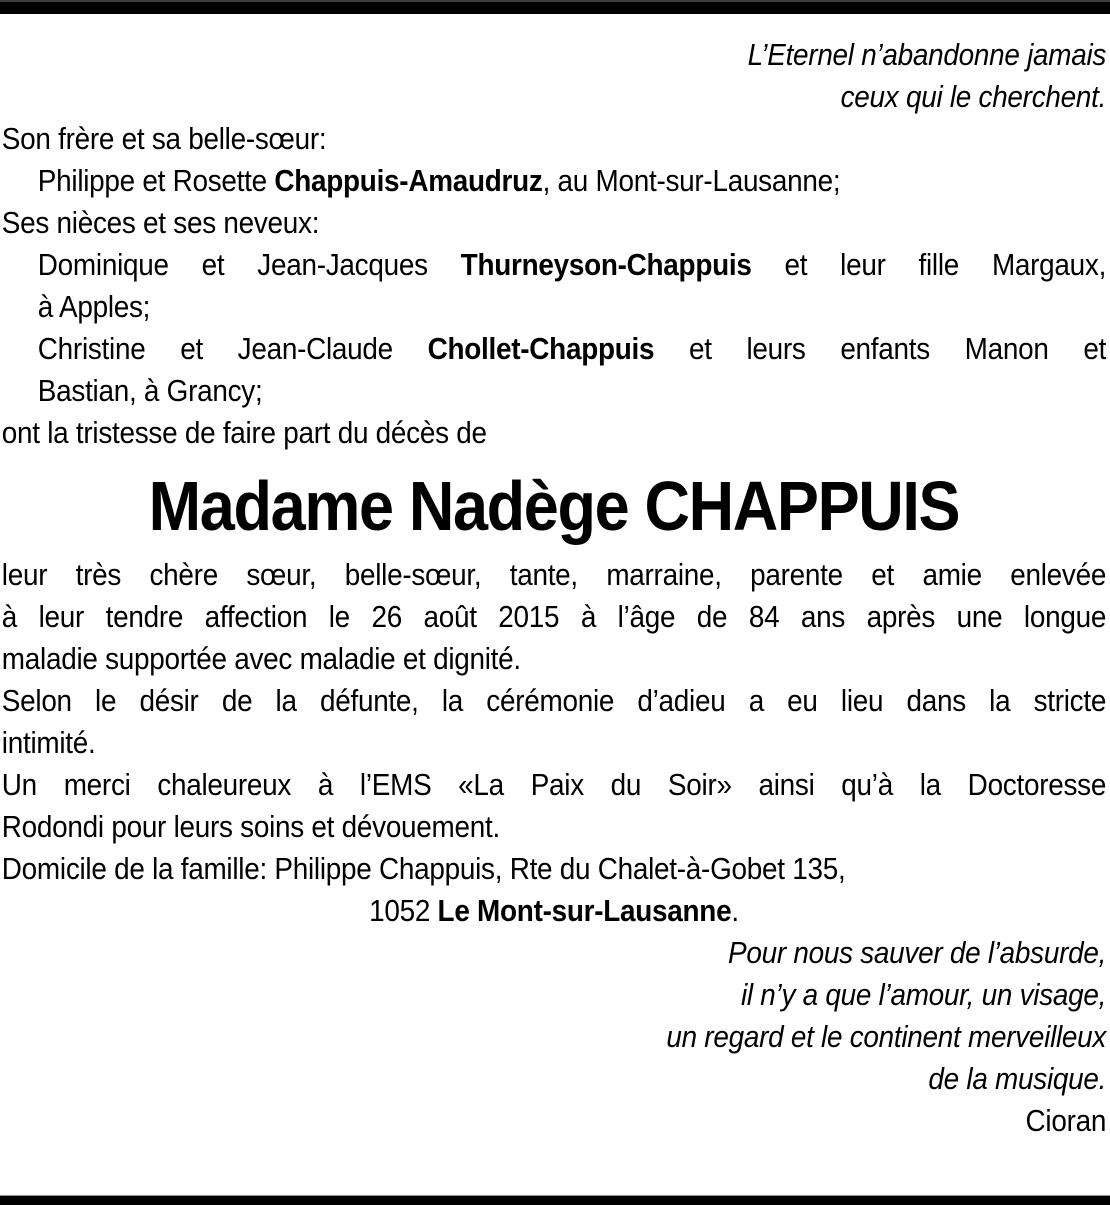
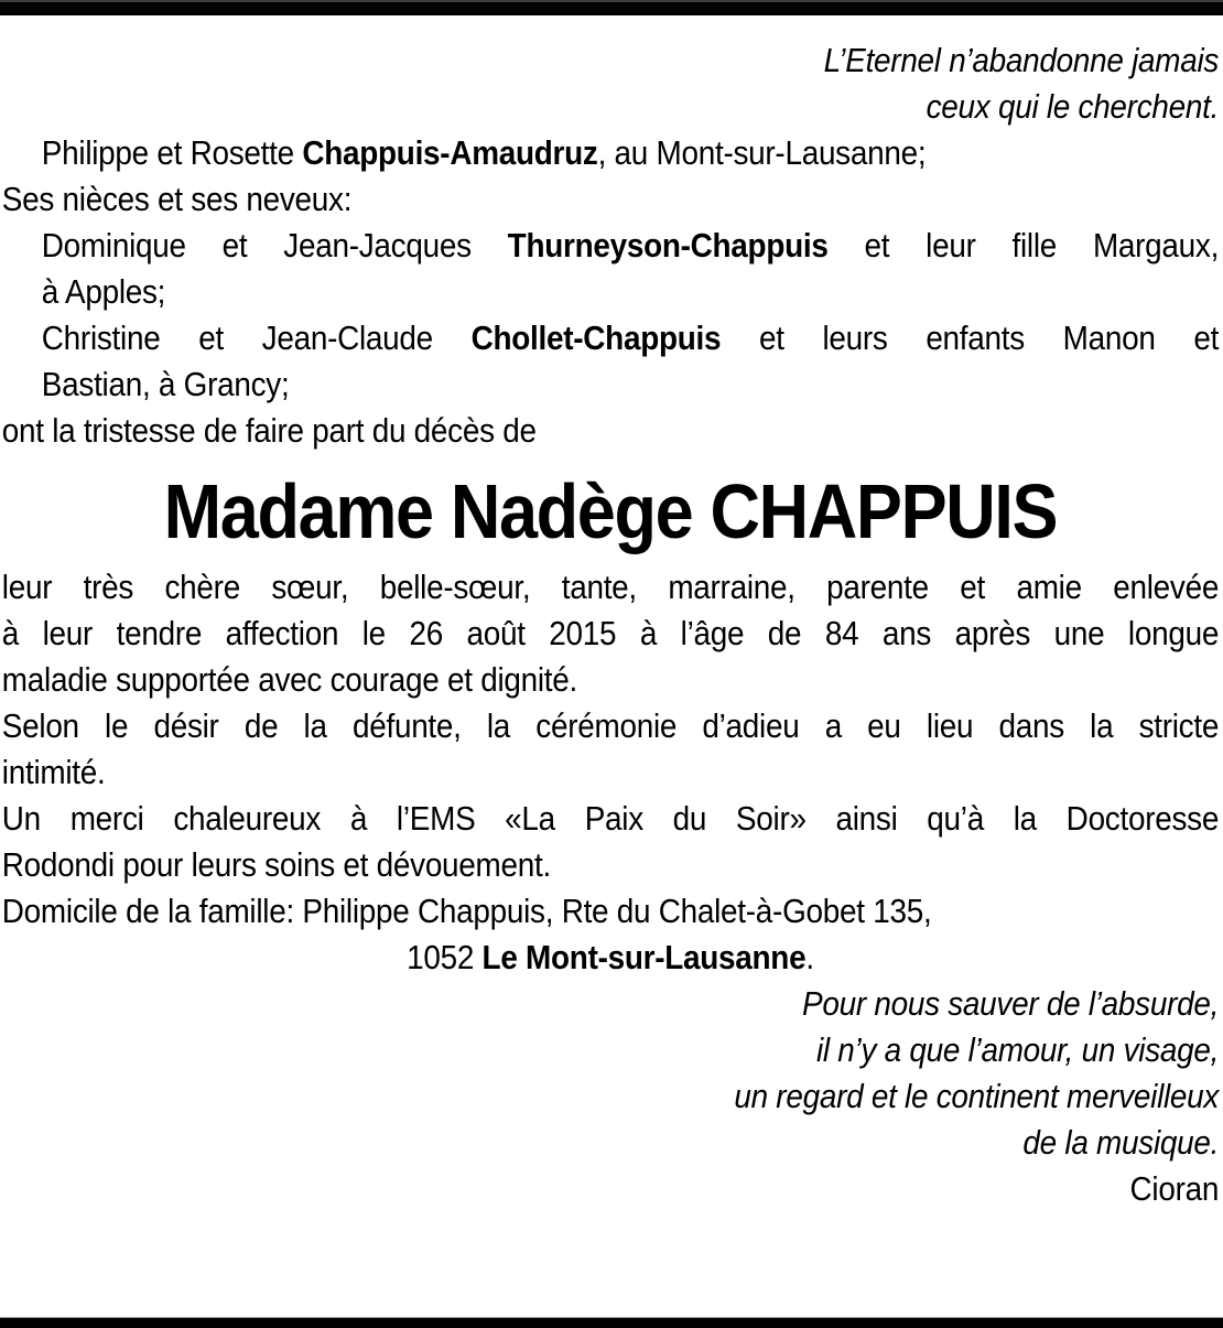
  L’Eternel n’abandonne jamais
  ceux qui le cherchent.
- Son frère et sa belle-sœur:
  Philippe et Rosette Chappuis-Amaudruz, au Mont-sur-Lausanne;
  Ses nièces et ses neveux:
  Dominique et Jean-Jacques Thurneyson-Chappuis et leur fille Margaux,
  à Apples;
  Christine et Jean-Claude Chollet-Chappuis et leurs enfants Manon et
  Bastian, à Grancy;
  ont la tristesse de faire part du décès de
  Madame Nadège CHAPPUIS
  leur très chère sœur, belle-sœur, tante, marraine, parente et amie enlevée
  à leur tendre affection le 26 août 2015 à l’âge de 84 ans après une longue
- maladie supportée avec maladie et dignité.
+ maladie supportée avec courage et dignité.
  Selon le désir de la défunte, la cérémonie d’adieu a eu lieu dans la stricte
  intimité.
  Un merci chaleureux à l’EMS «La Paix du Soir» ainsi qu’à la Doctoresse
  Rodondi pour leurs soins et dévouement.
  Domicile de la famille: Philippe Chappuis, Rte du Chalet-à-Gobet 135,
  1052 Le Mont-sur-Lausanne.
  Pour nous sauver de l’absurde,
  il n’y a que l’amour, un visage,
  un regard et le continent merveilleux
  de la musique.
  Cioran
